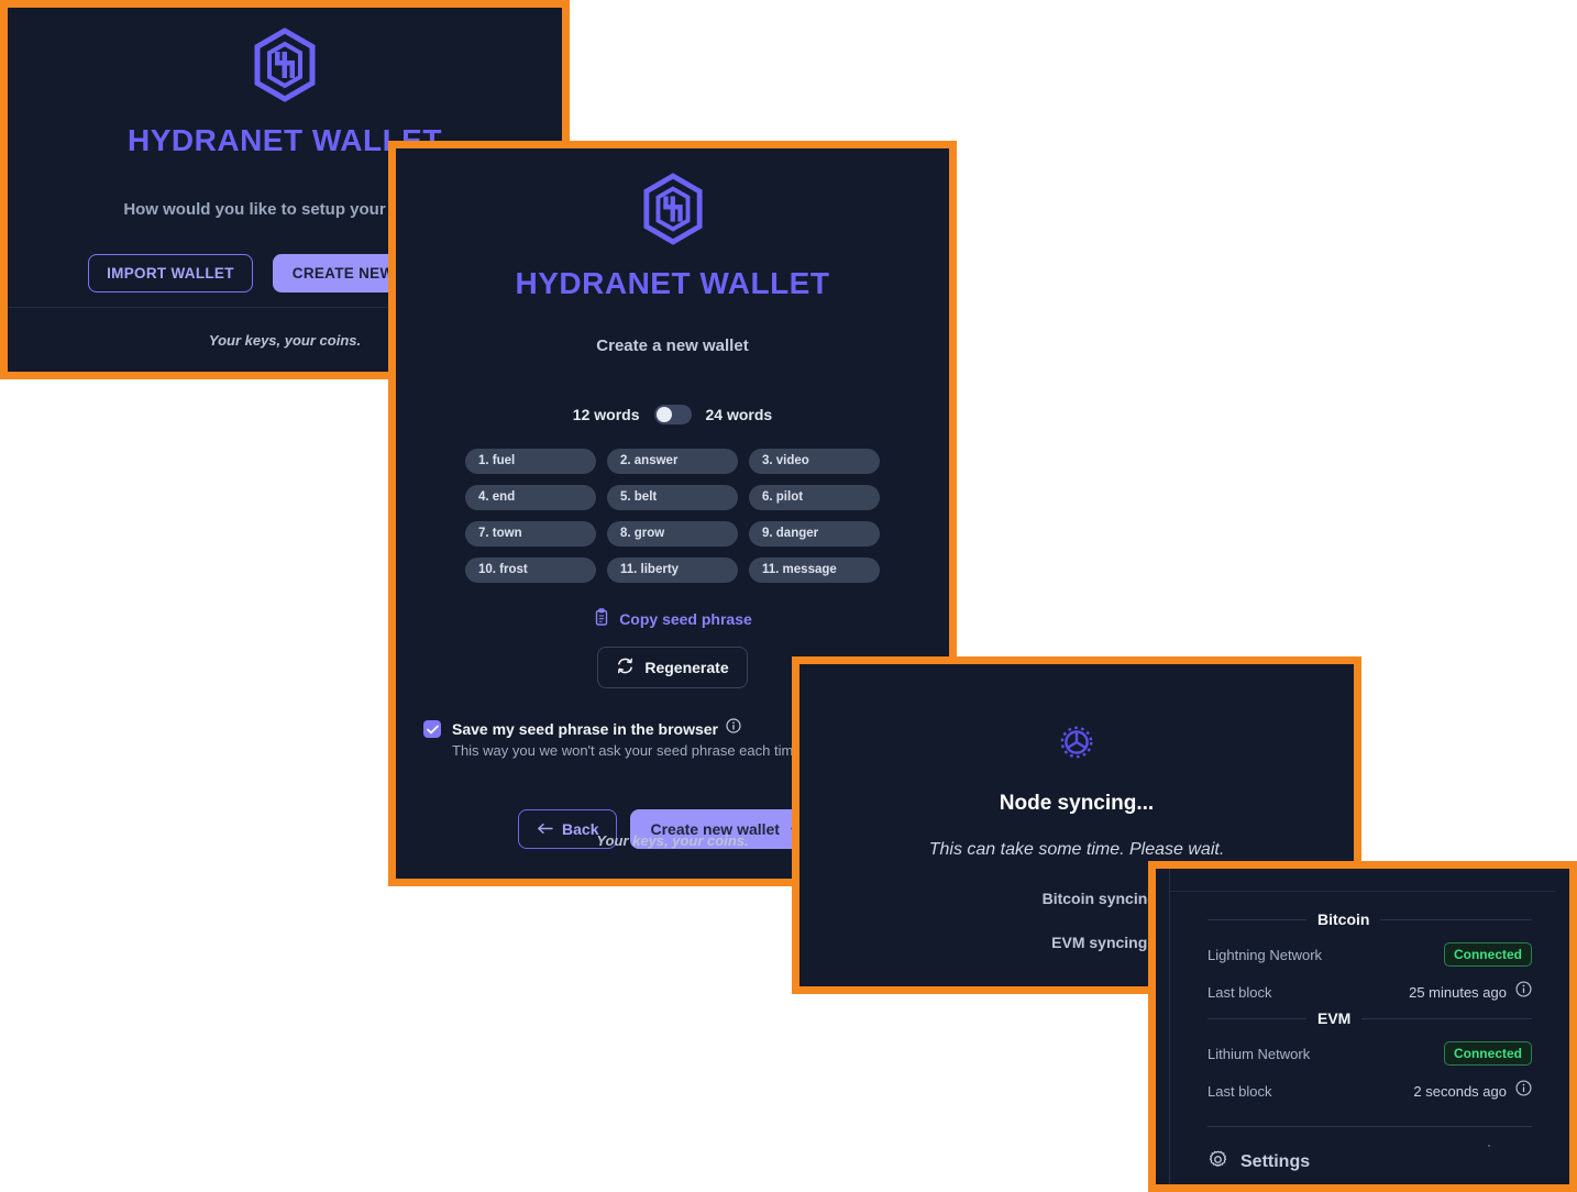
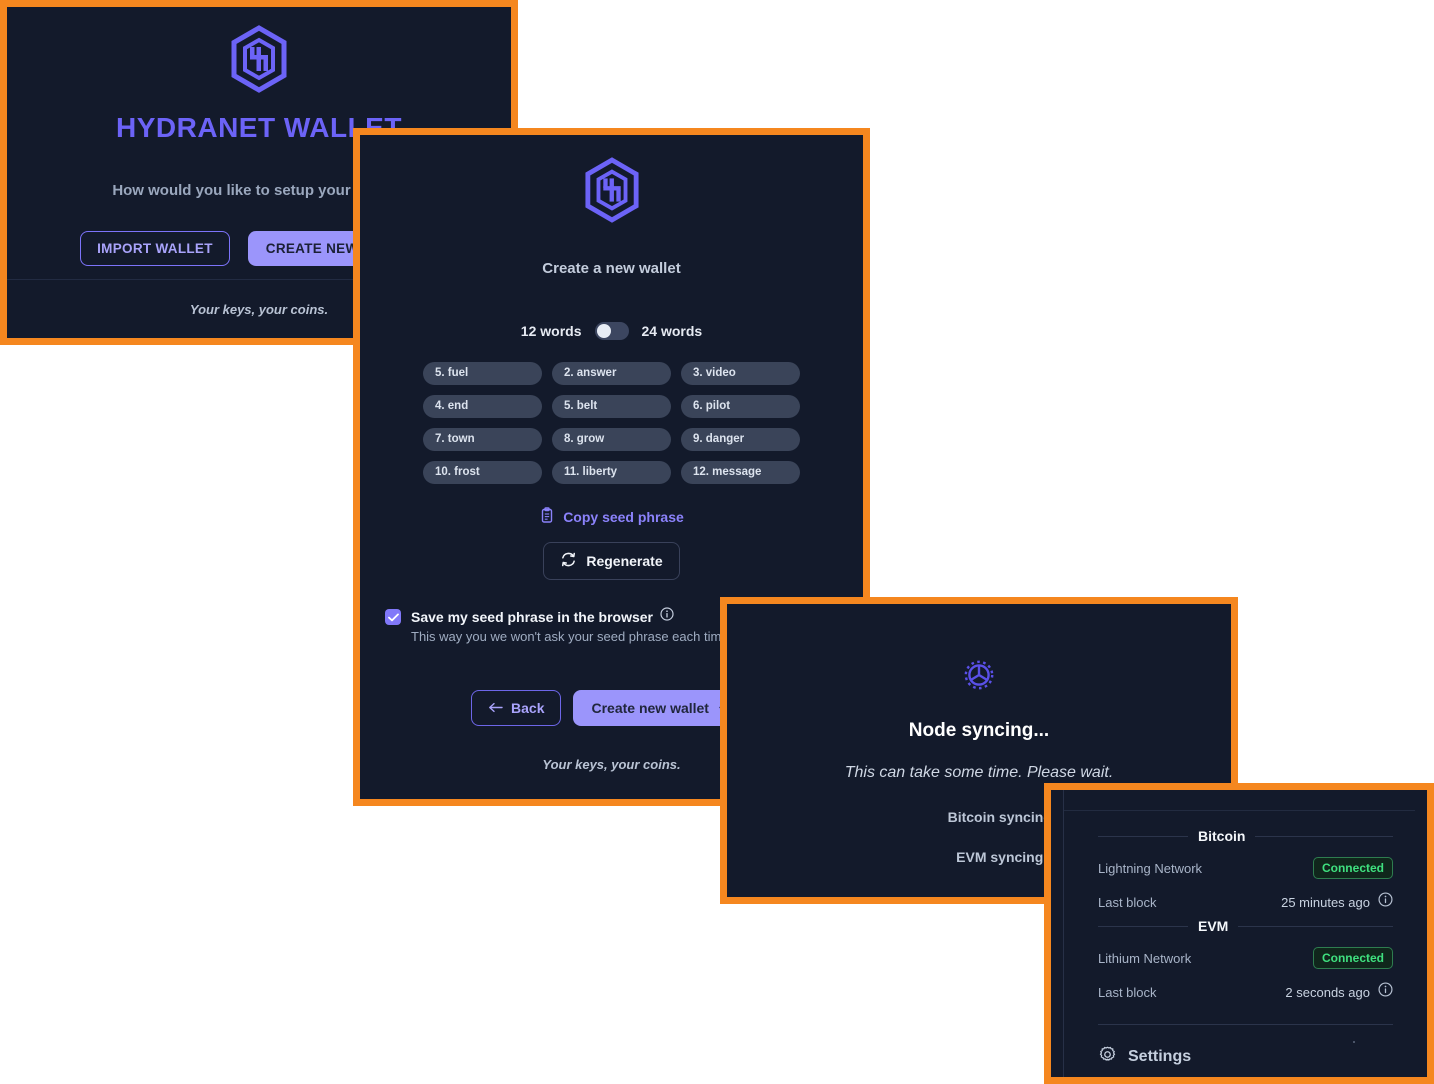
  HYDRANET WAL
  How would you like to setup your
  IMPORT WALLET
  Your keys, your coins.
- HYDRANET WALLET
  Create a new wallet
  12 words
  24 words
- 1. fuel
+ 5. fuel
  2. answer
  3. video
  4. end
  5. belt
  6. pilot
  7. town
  8. grow
  9. danger
  10. frost
  11. liberty
- 11. message
+ 12. message
  Copy seed phrase
  Regenerate
  Save my seed phrase in the browser
  This way you we won't ask your seed phrase each tim
  Back
  Create new wallet
  Your keys, your coins.
  Node syncing...
  This can take some time. Please wait.
  Bitcoin syncin
  EVM syncing
  Bitcoin
  Lightning Network
  Connected
  Last block
  25 minutes ago
  EVM
  Lithium Network
  Connected
  Last block
  2 seconds ago
  Settings
